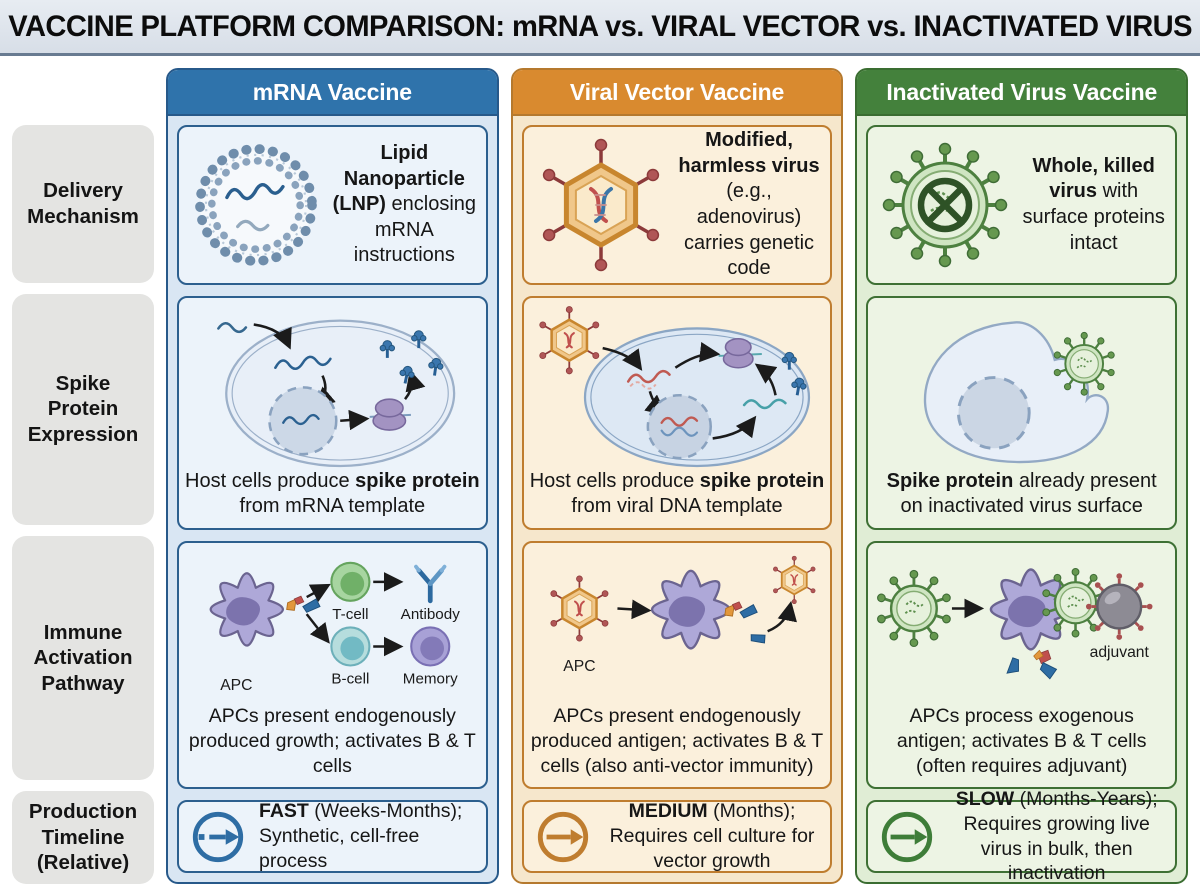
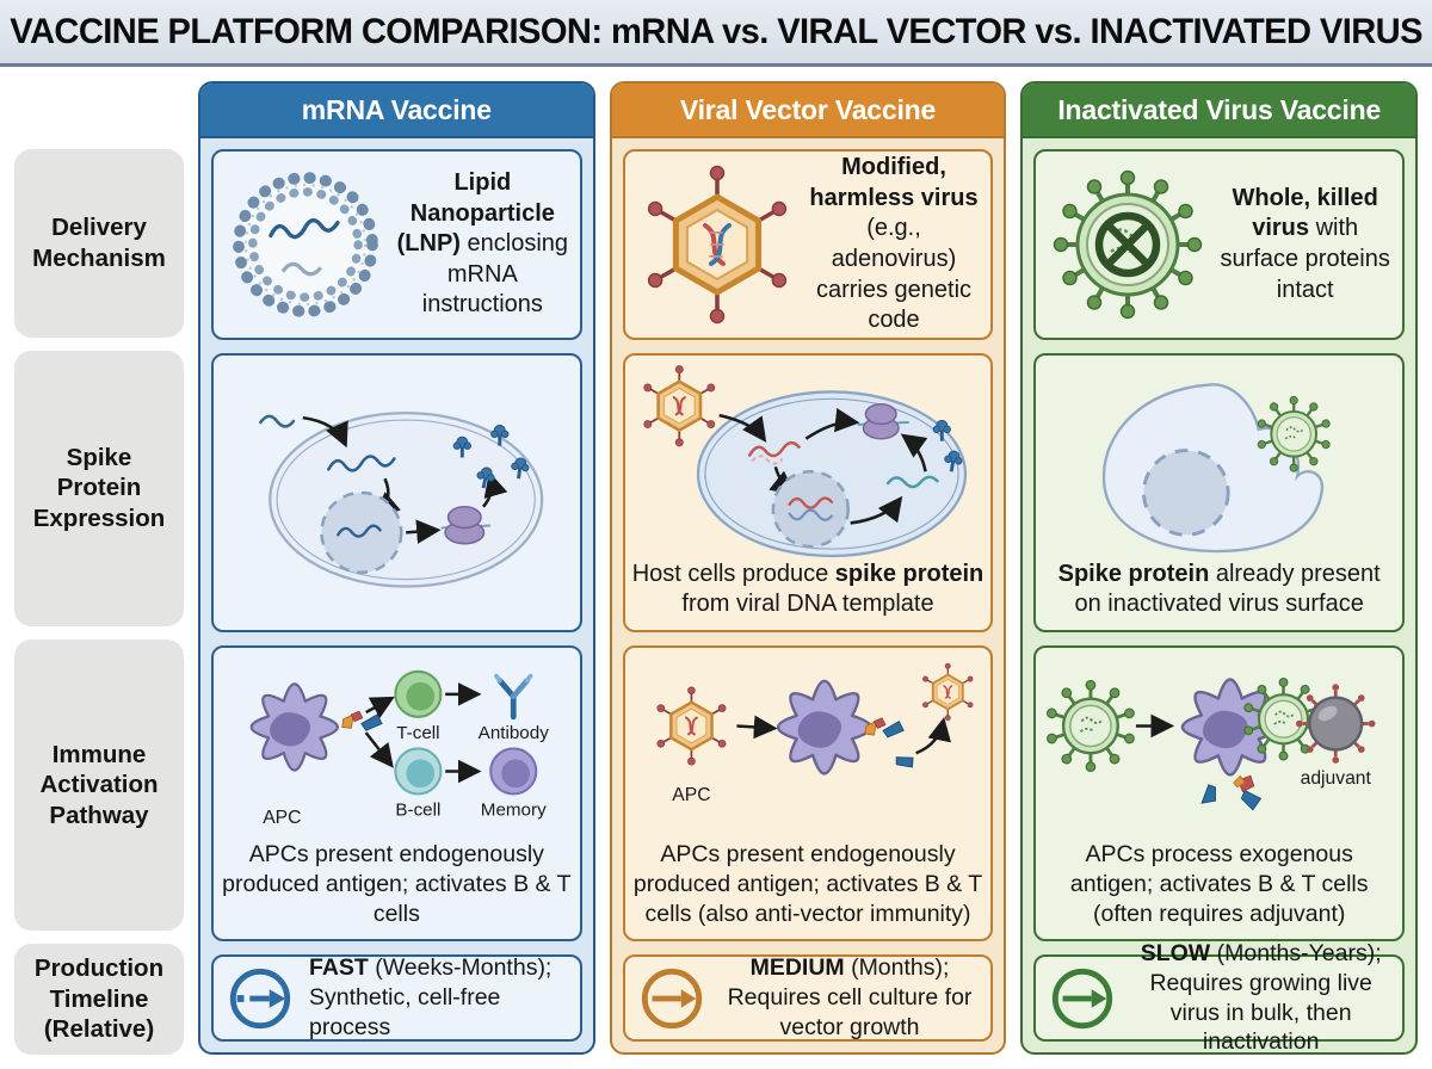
  VACCINE PLATFORM COMPARISON: mRNA vs. VIRAL VECTOR vs. INACTIVATED VIRUS
  Delivery Mechanism
  Spike Protein Expression
  Immune Activation Pathway
  Production Timeline (Relative)
  mRNA Vaccine
  Lipid Nanoparticle (LNP) enclosing mRNA instructions
- Host cells produce spike protein from mRNA template
  T-cell
  Antibody
  B-cell
  Memory
  APC
- APCs present endogenously produced growth; activates B & T cells
+ APCs present endogenously produced antigen; activates B & T cells
  FAST (Weeks-Months); Synthetic, cell-free process
  Viral Vector Vaccine
  Modified, harmless virus (e.g., adenovirus) carries genetic code
  Host cells produce spike protein from viral DNA template
  APC
  APCs present endogenously produced antigen; activates B & T cells (also anti-vector immunity)
  MEDIUM (Months); Requires cell culture for vector growth
  Inactivated Virus Vaccine
  Whole, killed virus with surface proteins intact
  Spike protein already present on inactivated virus surface
  adjuvant
  APCs process exogenous antigen; activates B & T cells (often requires adjuvant)
  SLOW (Months-Years); Requires growing live virus in bulk, then inactivation
